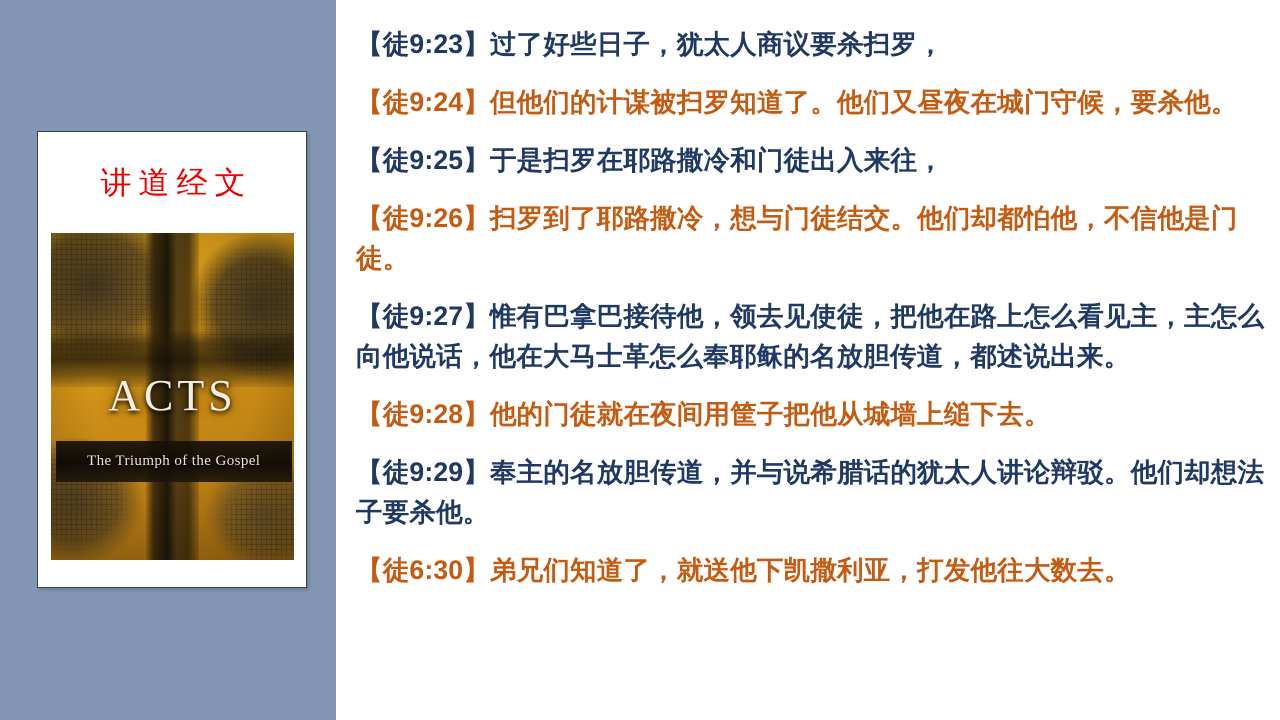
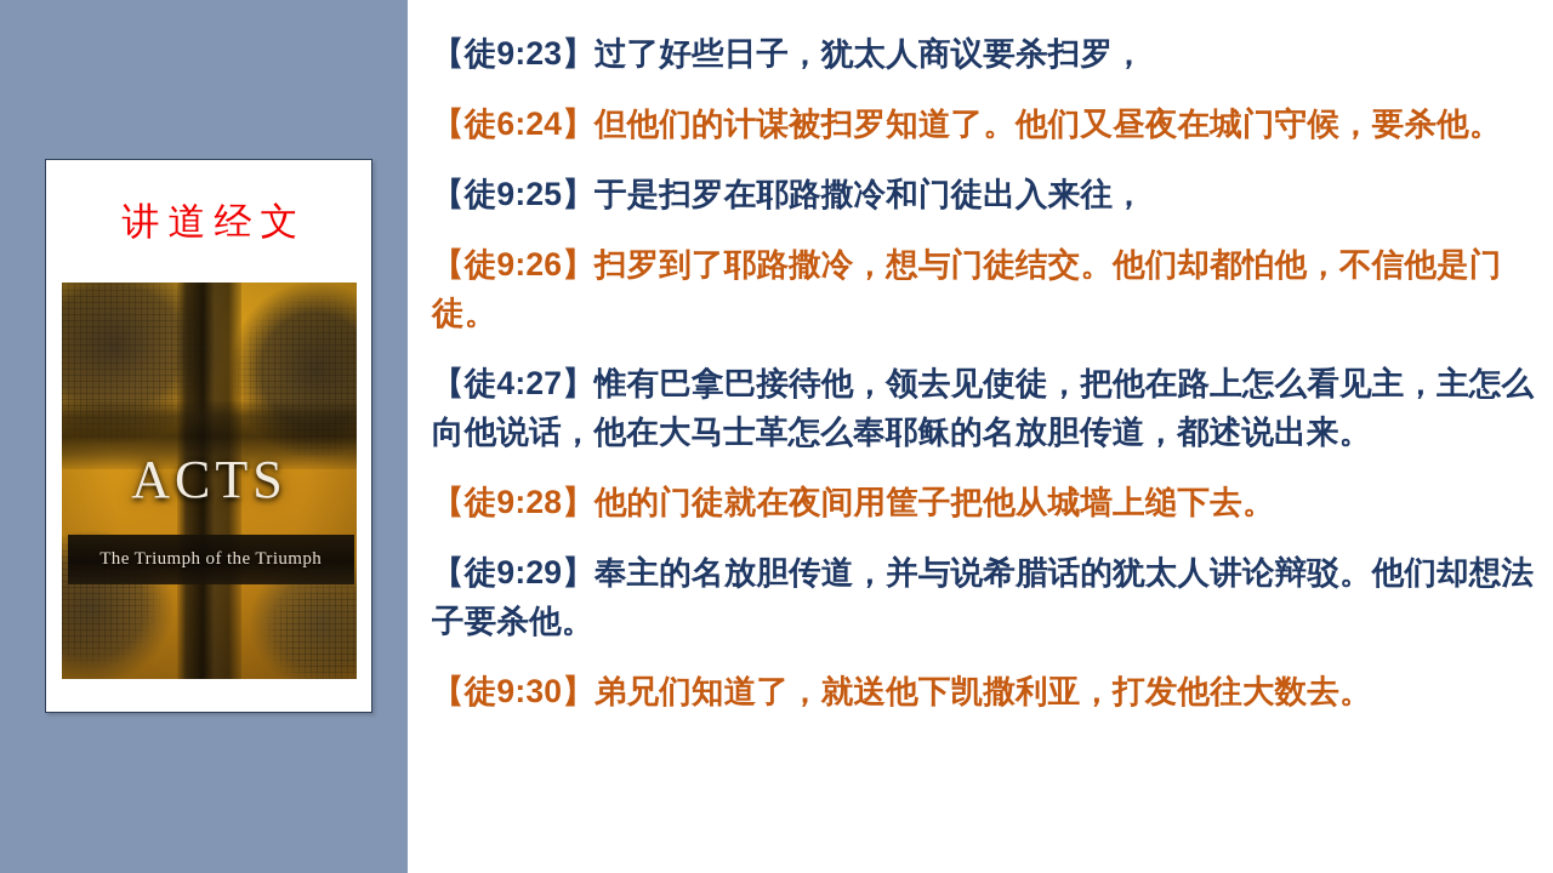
  讲道经文
  ACTS
- The Triumph of the Gospel
+ The Triumph of the Triumph
  【徒9:23】过了好些日子，犹太人商议要杀扫罗，
- 【徒9:24】但他们的计谋被扫罗知道了。他们又昼夜在城门守候，要杀他。
+ 【徒6:24】但他们的计谋被扫罗知道了。他们又昼夜在城门守候，要杀他。
  【徒9:25】于是扫罗在耶路撒冷和门徒出入来往，
  【徒9:26】扫罗到了耶路撒冷，想与门徒结交。他们却都怕他，不信他是门徒。
- 【徒9:27】惟有巴拿巴接待他，领去见使徒，把他在路上怎么看见主，主怎么向他说话，他在大马士革怎么奉耶稣的名放胆传道，都述说出来。
+ 【徒4:27】惟有巴拿巴接待他，领去见使徒，把他在路上怎么看见主，主怎么向他说话，他在大马士革怎么奉耶稣的名放胆传道，都述说出来。
  【徒9:28】他的门徒就在夜间用筐子把他从城墙上缒下去。
  【徒9:29】奉主的名放胆传道，并与说希腊话的犹太人讲论辩驳。他们却想法子要杀他。
- 【徒6:30】弟兄们知道了，就送他下凯撒利亚，打发他往大数去。
+ 【徒9:30】弟兄们知道了，就送他下凯撒利亚，打发他往大数去。
